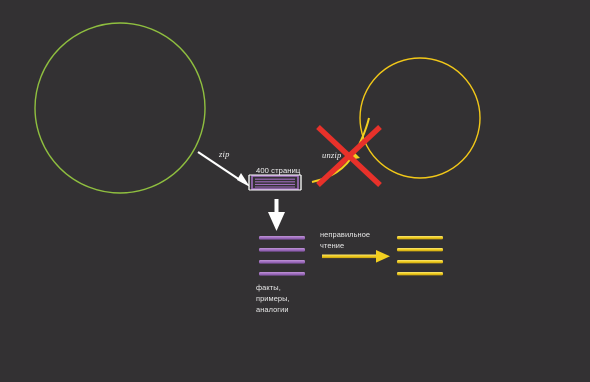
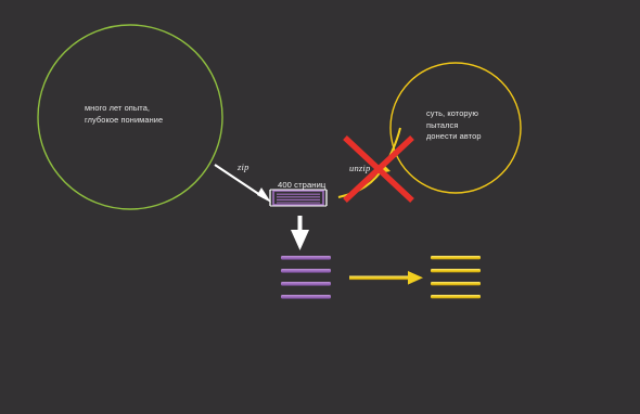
+ много лет опыта,
+ глубокое понимание
+ суть, которую
+ пытался
+ донести автор
  zip
  unzip
  400 страниц
- факты,
- примеры,
- аналогии
- неправильное
- чтение
